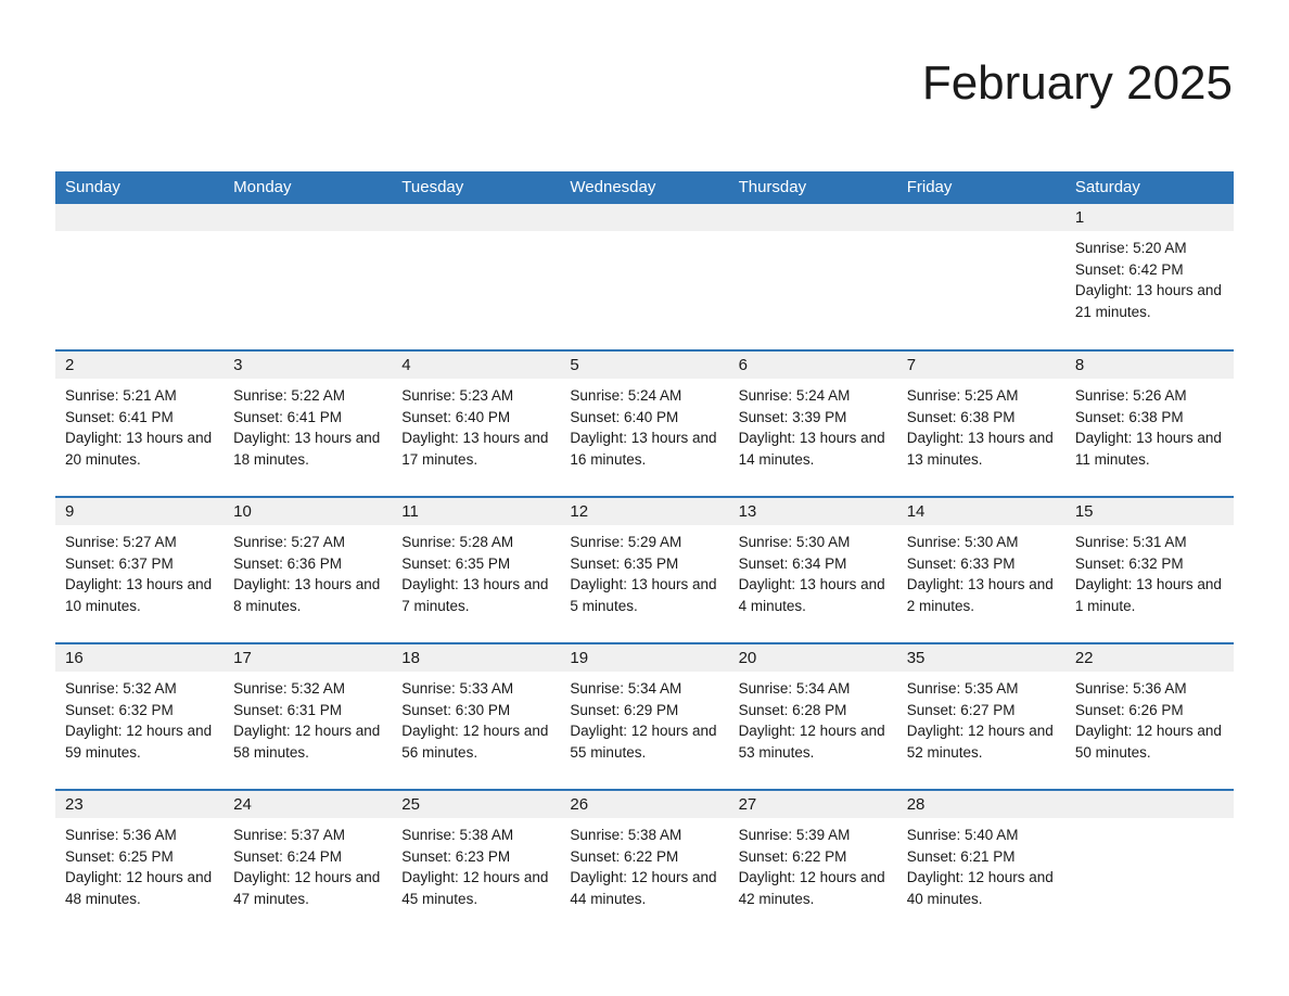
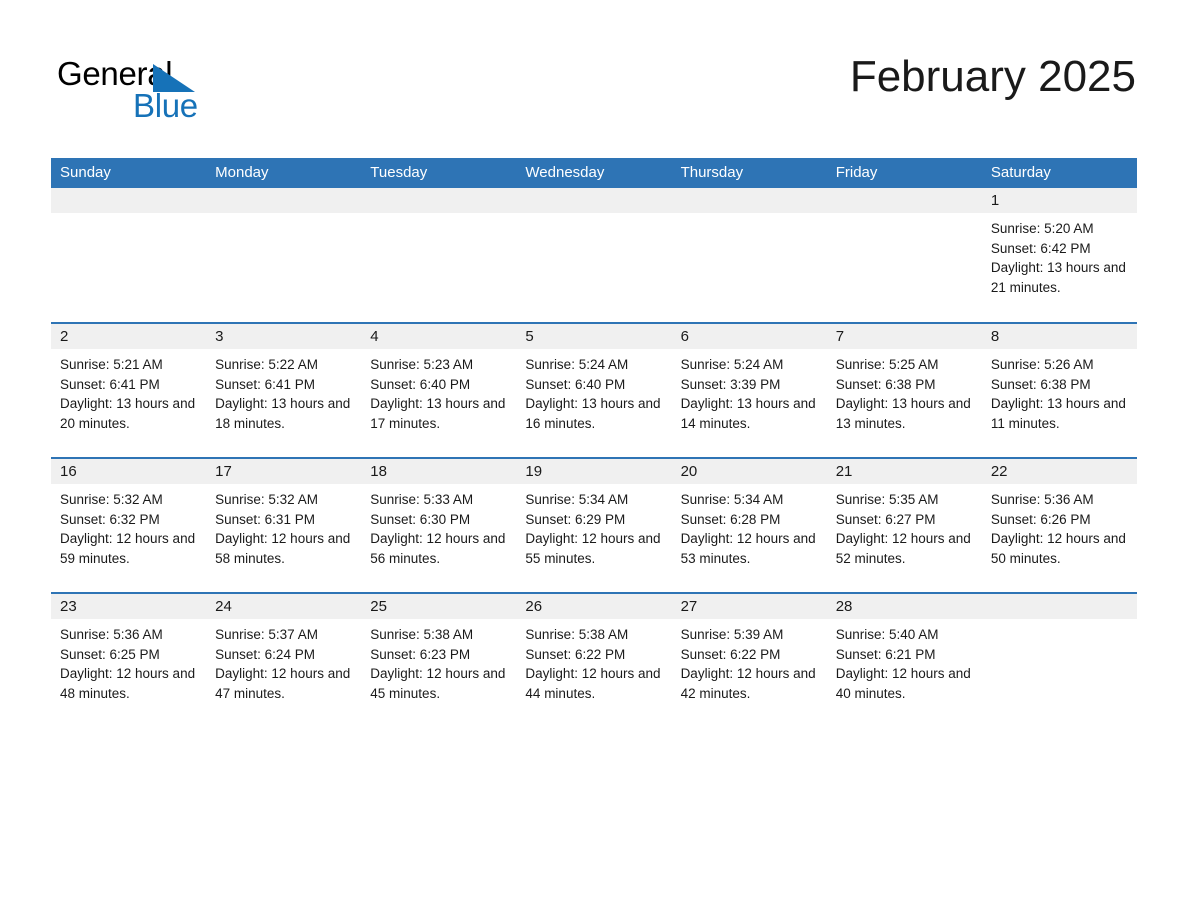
+ General
+ Blue
  February 2025
  Sunday	Monday	Tuesday	Wednesday	Thursday	Friday	Saturday
  						1Sunrise: 5:20 AMSunset: 6:42 PMDaylight: 13 hours and 21 minutes.
  2Sunrise: 5:21 AMSunset: 6:41 PMDaylight: 13 hours and 20 minutes.	3Sunrise: 5:22 AMSunset: 6:41 PMDaylight: 13 hours and 18 minutes.	4Sunrise: 5:23 AMSunset: 6:40 PMDaylight: 13 hours and 17 minutes.	5Sunrise: 5:24 AMSunset: 6:40 PMDaylight: 13 hours and 16 minutes.	6Sunrise: 5:24 AMSunset: 3:39 PMDaylight: 13 hours and 14 minutes.	7Sunrise: 5:25 AMSunset: 6:38 PMDaylight: 13 hours and 13 minutes.	8Sunrise: 5:26 AMSunset: 6:38 PMDaylight: 13 hours and 11 minutes.
- 9Sunrise: 5:27 AMSunset: 6:37 PMDaylight: 13 hours and 10 minutes.	10Sunrise: 5:27 AMSunset: 6:36 PMDaylight: 13 hours and 8 minutes.	11Sunrise: 5:28 AMSunset: 6:35 PMDaylight: 13 hours and 7 minutes.	12Sunrise: 5:29 AMSunset: 6:35 PMDaylight: 13 hours and 5 minutes.	13Sunrise: 5:30 AMSunset: 6:34 PMDaylight: 13 hours and 4 minutes.	14Sunrise: 5:30 AMSunset: 6:33 PMDaylight: 13 hours and 2 minutes.	15Sunrise: 5:31 AMSunset: 6:32 PMDaylight: 13 hours and 1 minute.
- 16Sunrise: 5:32 AMSunset: 6:32 PMDaylight: 12 hours and 59 minutes.	17Sunrise: 5:32 AMSunset: 6:31 PMDaylight: 12 hours and 58 minutes.	18Sunrise: 5:33 AMSunset: 6:30 PMDaylight: 12 hours and 56 minutes.	19Sunrise: 5:34 AMSunset: 6:29 PMDaylight: 12 hours and 55 minutes.	20Sunrise: 5:34 AMSunset: 6:28 PMDaylight: 12 hours and 53 minutes.	35Sunrise: 5:35 AMSunset: 6:27 PMDaylight: 12 hours and 52 minutes.	22Sunrise: 5:36 AMSunset: 6:26 PMDaylight: 12 hours and 50 minutes.
+ 16Sunrise: 5:32 AMSunset: 6:32 PMDaylight: 12 hours and 59 minutes.	17Sunrise: 5:32 AMSunset: 6:31 PMDaylight: 12 hours and 58 minutes.	18Sunrise: 5:33 AMSunset: 6:30 PMDaylight: 12 hours and 56 minutes.	19Sunrise: 5:34 AMSunset: 6:29 PMDaylight: 12 hours and 55 minutes.	20Sunrise: 5:34 AMSunset: 6:28 PMDaylight: 12 hours and 53 minutes.	21Sunrise: 5:35 AMSunset: 6:27 PMDaylight: 12 hours and 52 minutes.	22Sunrise: 5:36 AMSunset: 6:26 PMDaylight: 12 hours and 50 minutes.
  23Sunrise: 5:36 AMSunset: 6:25 PMDaylight: 12 hours and 48 minutes.	24Sunrise: 5:37 AMSunset: 6:24 PMDaylight: 12 hours and 47 minutes.	25Sunrise: 5:38 AMSunset: 6:23 PMDaylight: 12 hours and 45 minutes.	26Sunrise: 5:38 AMSunset: 6:22 PMDaylight: 12 hours and 44 minutes.	27Sunrise: 5:39 AMSunset: 6:22 PMDaylight: 12 hours and 42 minutes.	28Sunrise: 5:40 AMSunset: 6:21 PMDaylight: 12 hours and 40 minutes.
